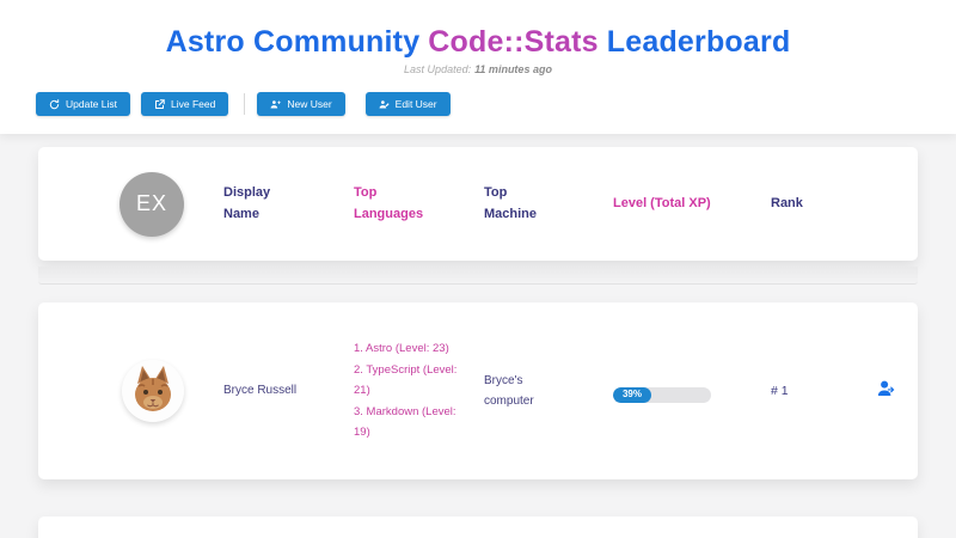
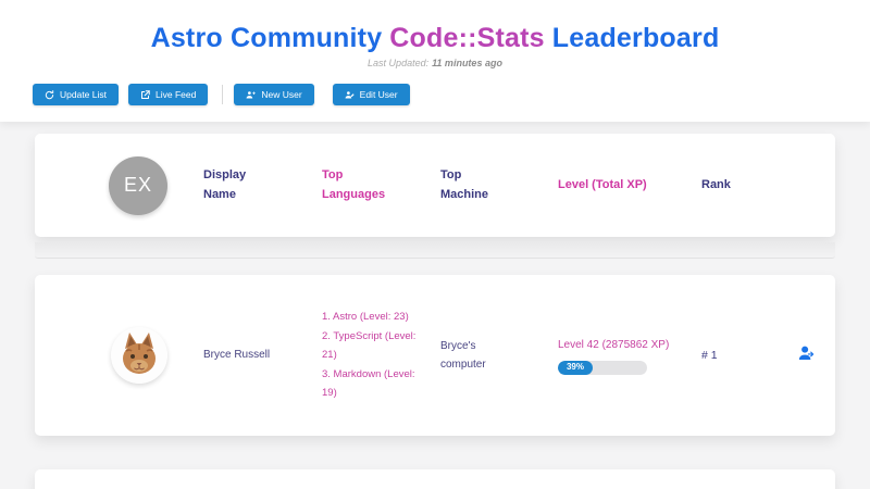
  Astro Community Code::Stats Leaderboard
  Last Updated: 11 minutes ago
  Update List
  Live Feed
  New User
  Edit User
  EX
  Display Name
  Top Languages
  Top Machine
  Level (Total XP)
  Rank
  Bryce Russell
  1. Astro (Level: 23)
  2. TypeScript (Level: 21)
  3. Markdown (Level: 19)
  Bryce's computer
+ Level 42 (2875862 XP)
  39%
  # 1
